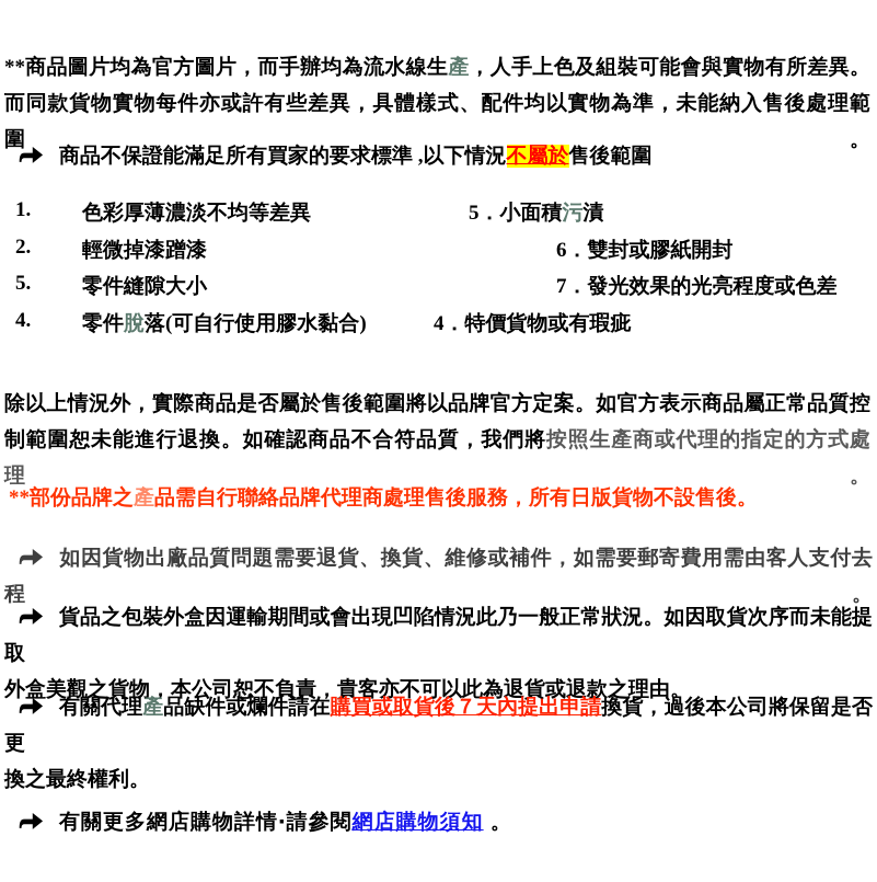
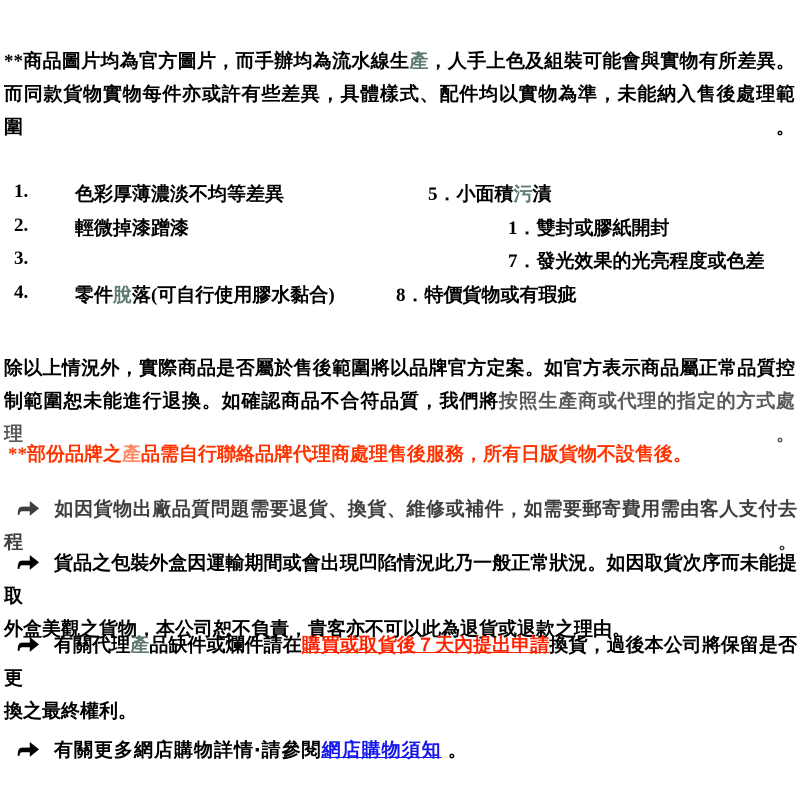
  **商品圖片均為官方圖片，而手辦均為流水線生產，人手上色及組裝可能會與實物有所差異。
  而同款貨物實物每件亦或許有些差異，具體樣式、配件均以實物為準，未能納入售後處理範圍。
- 商品不保證能滿足所有買家的要求標準 ,以下情況不屬於售後範圍
  1.
  色彩厚薄濃淡不均等差異
  5．小面積污漬
  2.
  輕微掉漆蹭漆
- 6．雙封或膠紙開封
+ 1．雙封或膠紙開封
- 5.
+ 3.
- 零件縫隙大小
  7．發光效果的光亮程度或色差
  4.
  零件脫落(可自行使用膠水黏合)
- 4．特價貨物或有瑕疵
+ 8．特價貨物或有瑕疵
  除以上情況外，實際商品是否屬於售後範圍將以品牌官方定案。如官方表示商品屬正常品質控
  制範圍恕未能進行退換。如確認商品不合符品質，我們將按照生產商或代理的指定的方式處理。
  **部份品牌之產品需自行聯絡品牌代理商處理售後服務，所有日版貨物不設售後。
  如因貨物出廠品質問題需要退貨、換貨、維修或補件，如需要郵寄費用需由客人支付去程。
  貨品之包裝外盒因運輸期間或會出現凹陷情況此乃一般正常狀況。如因取貨次序而未能提取
  外盒美觀之貨物，本公司恕不負責，貴客亦不可以此為退貨或退款之理由。
  有關代理產品缺件或爛件請在購買或取貨後７天內提出申請換貨，過後本公司將保留是否更
  換之最終權利。
  有關更多網店購物詳情‧請參閱網店購物須知 。
